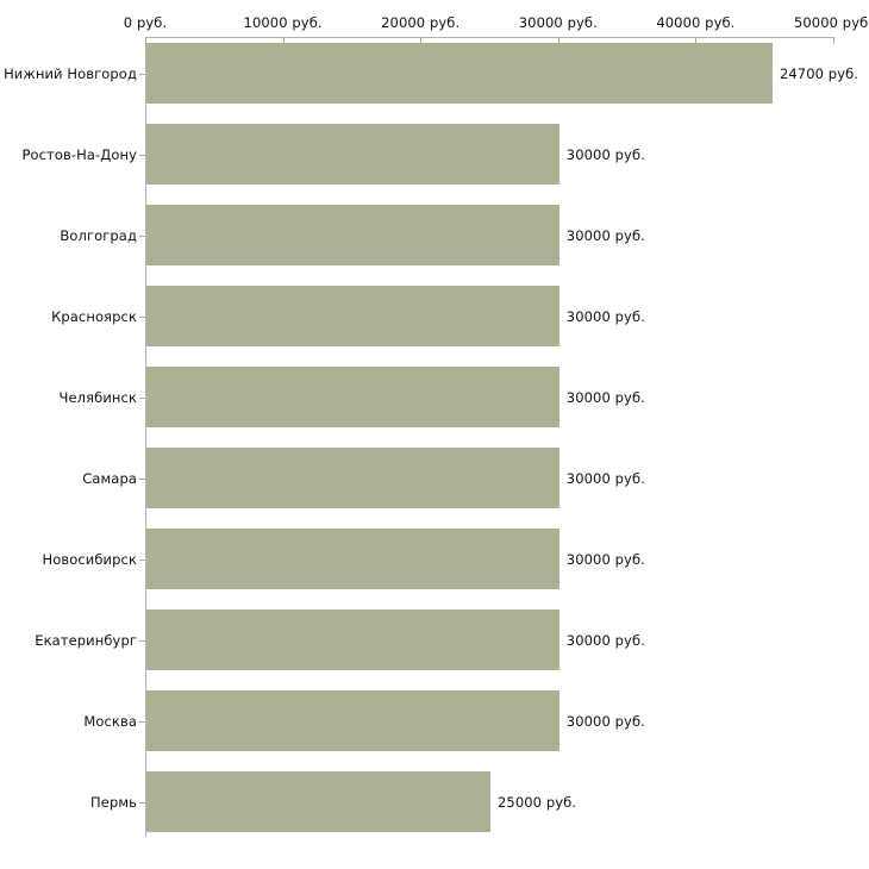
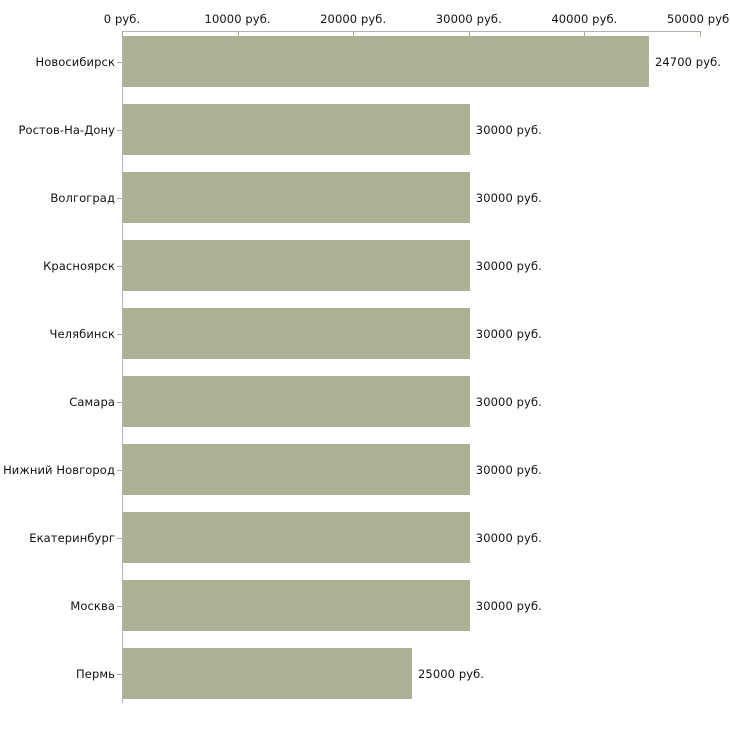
  0 руб.
  10000 руб.
  20000 руб.
  30000 руб.
  40000 руб.
  50000 руб
- Нижний Новгород
+ Новосибирск
  Ростов-На-Дону
  Волгоград
  Красноярск
  Челябинск
  Самара
- Новосибирск
+ Нижний Новгород
  Екатеринбург
  Москва
  Пермь
  24700 руб.
  30000 руб.
  30000 руб.
  30000 руб.
  30000 руб.
  30000 руб.
  30000 руб.
  30000 руб.
  30000 руб.
  25000 руб.
